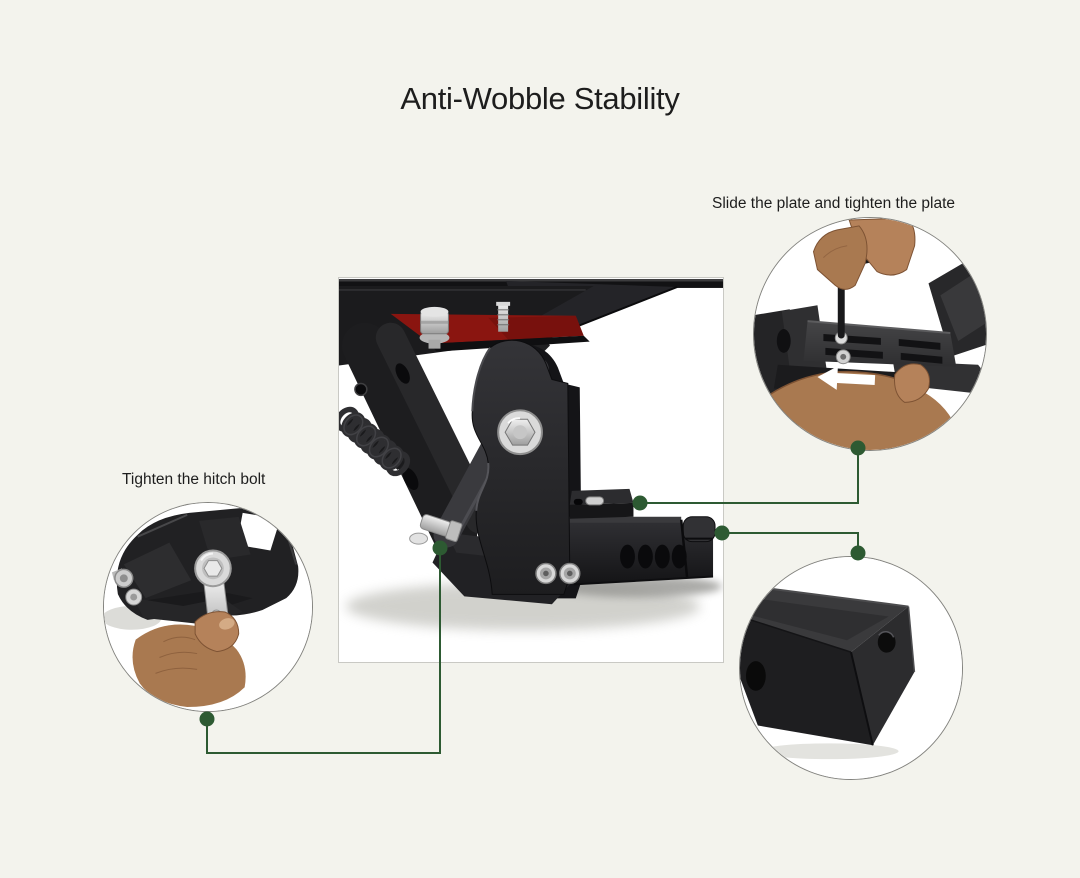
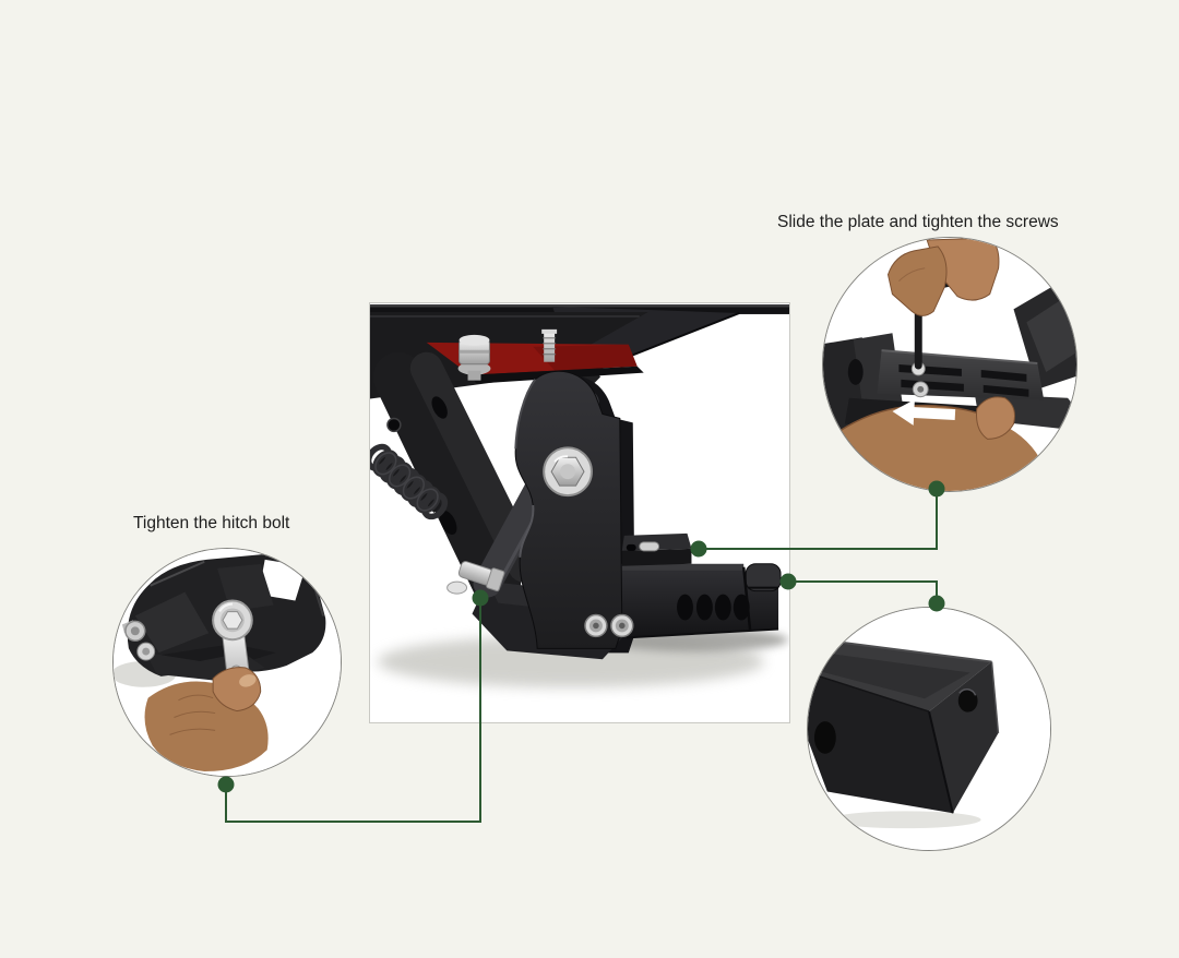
- Anti-Wobble Stability
- Slide the plate and tighten the plate
+ Slide the plate and tighten the screws
  Tighten the hitch bolt
